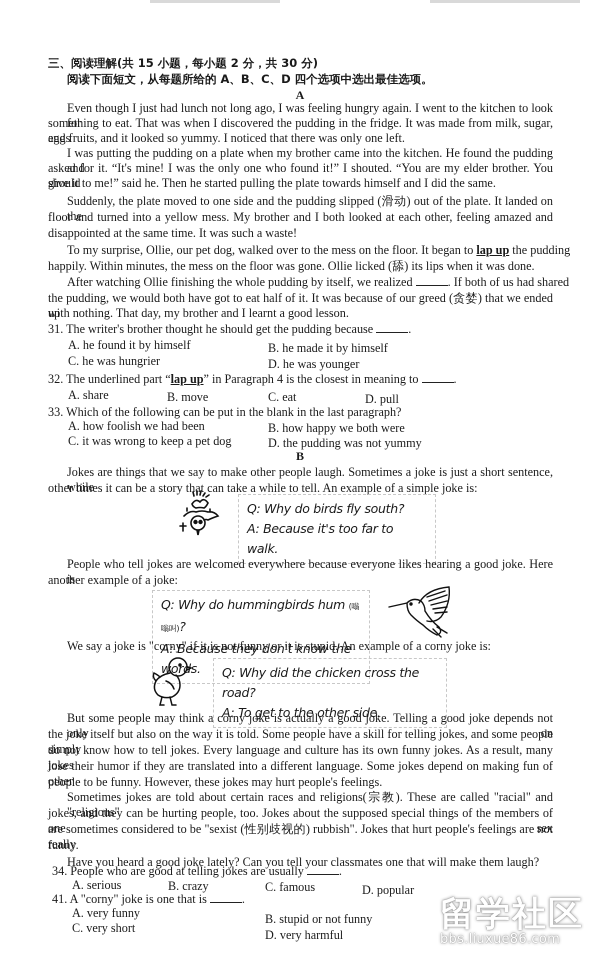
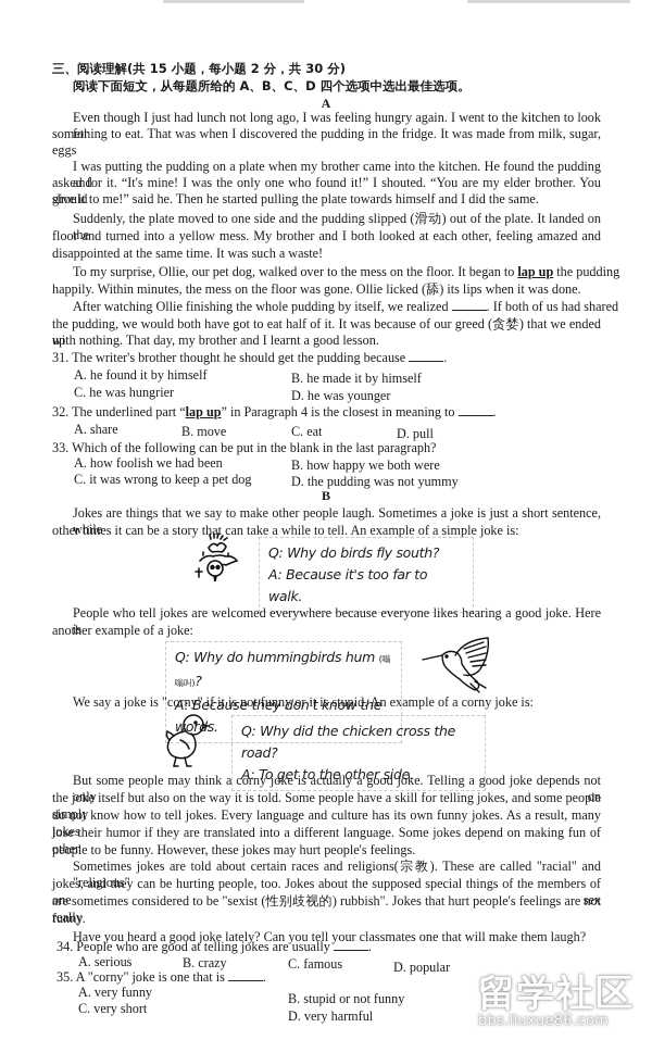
  三、阅读理解(共 15 小题，每小题 2 分，共 30 分)
  阅读下面短文，从每题所给的 A、B、C、D 四个选项中选出最佳选项。
  A
  Even though I just had lunch not long ago, I was feeling hungry again. I went to the kitchen to look for
  something to eat. That was when I discovered the pudding in the fridge. It was made from milk, sugar, eggs
- and fruits, and it looked so yummy. I noticed that there was only one left.
  I was putting the pudding on a plate when my brother came into the kitchen. He found the pudding and
  asked for it. “It's mine! I was the only one who found it!” I shouted. “You are my elder brother. You should
  give it to me!” said he. Then he started pulling the plate towards himself and I did the same.
  Suddenly, the plate moved to one side and the pudding slipped (滑动) out of the plate. It landed on the
  floor and turned into a yellow mess. My brother and I both looked at each other, feeling amazed and
  disappointed at the same time. It was such a waste!
  To my surprise, Ollie, our pet dog, walked over to the mess on the floor. It began to lap up the pudding
  happily. Within minutes, the mess on the floor was gone. Ollie licked (舔) its lips when it was done.
  After watching Ollie finishing the whole pudding by itself, we realized . If both of us had shared
  the pudding, we would both have got to eat half of it. It was because of our greed (贪婪) that we ended up
  with nothing. That day, my brother and I learnt a good lesson.
  31. The writer's brother thought he should get the pudding because .
  A. he found it by himself
  B. he made it by himself
  C. he was hungrier
  D. he was younger
  32. The underlined part “lap up” in Paragraph 4 is the closest in meaning to .
  A. share
  B. move
  C. eat
  D. pull
  33. Which of the following can be put in the blank in the last paragraph?
  A. how foolish we had been
  B. how happy we both were
  C. it was wrong to keep a pet dog
  D. the pudding was not yummy
  B
  Jokes are things that we say to make other people laugh. Sometimes a joke is just a short sentence, while
  other times it can be a story that can take a while to tell. An example of a simple joke is:
  Q: Why do birds fly south?
  A: Because it's too far to walk.
  People who tell jokes are welcomed everywhere because everyone likes hearing a good joke. Here is
  another example of a joke:
  Q: Why do hummingbirds hum (嗡嗡叫)?
  A: Because they don't know the wors.
  We say a joke is "corny" if it is not funny or it is stupid. An example of a corny joke is:
  Q: Why did the chicken cross the road?
  A: To get to the other side.
  But some people may think a corny joke is actually a good joke. Telling a good joke depends not only on
  the joke itself but also on the way it is told. Some people have a skill for telling jokes, and some people simply
  do not know how to tell jokes. Every language and culture has its own funny jokes. As a result, many jokes
  lose their humor if they are translated into a different language. Some jokes depend on making fun of other
  people to be funny. However, these jokes may hurt people's feelings.
  Sometimes jokes are told about certain races and religions(宗教). These are called "racial" and "religious"
  jokes, and they can be hurting people, too. Jokes about the supposed special things of the members of one sex
  are sometimes considered to be "sexist (性别歧视的) rubbish". Jokes that hurt people's feelings are not really
  funny.
  Have you heard a good joke lately? Can you tell your classmates one that will make them laugh?
  34. People who are good at telling jokes are usually .
  A. serious
  B. crazy
  C. famous
  D. popular
- 41. A "corny" joke is one that is .
+ 35. A "corny" joke is one that is .
  A. very funny
  B. stupid or not funny
  C. very short
  D. very harmful
  留学社区
  bbs.liuxue86.com
